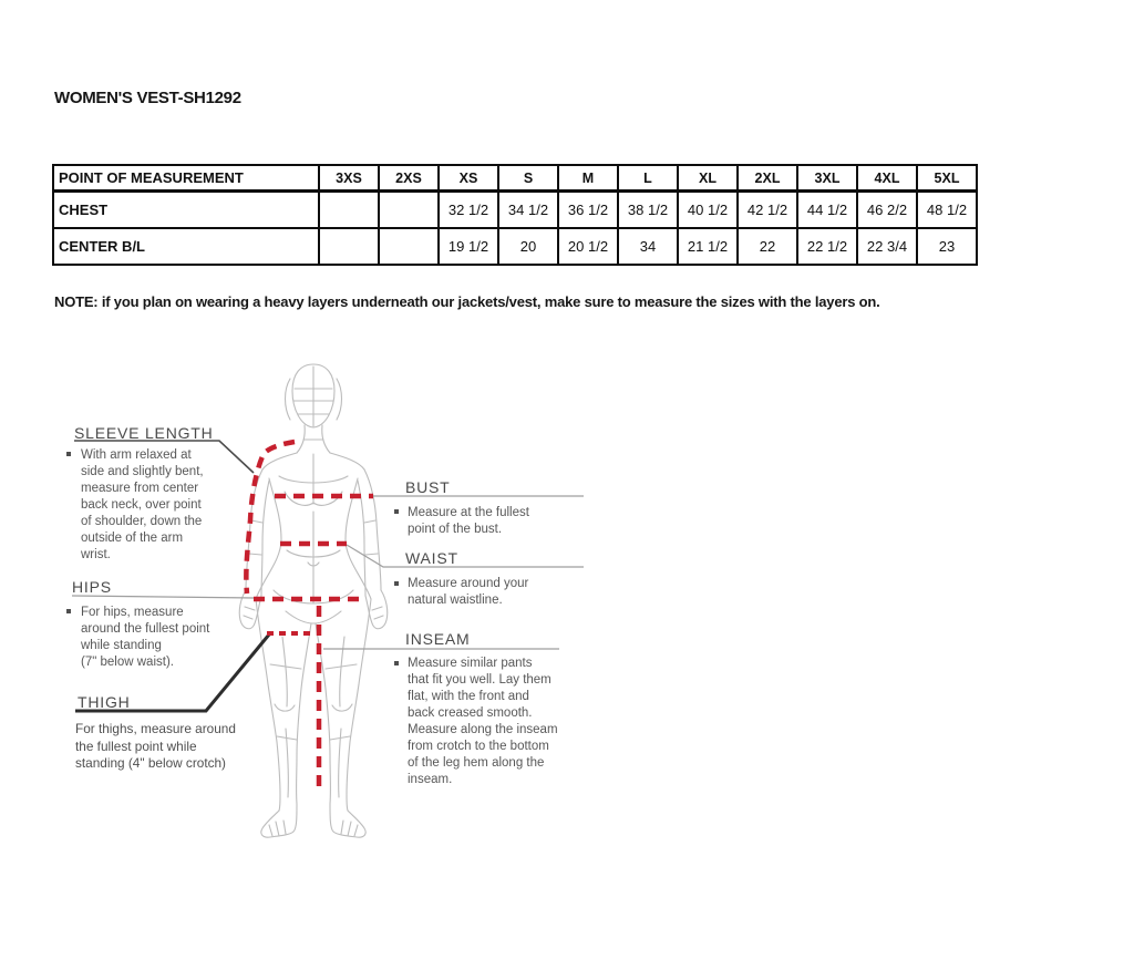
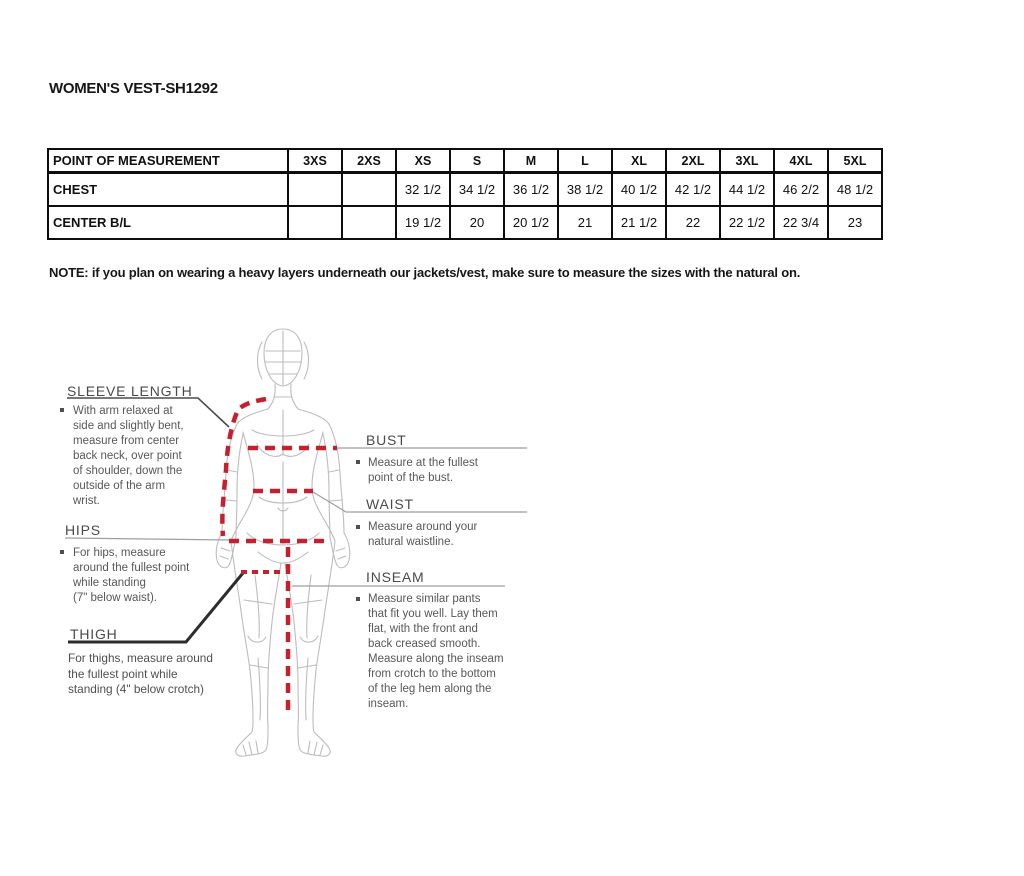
  WOMEN'S VEST-SH1292
  POINT OF MEASUREMENT	3XS	2XS	XS	S	M	L	XL	2XL	3XL	4XL	5XL
  CHEST			32 1/2	34 1/2	36 1/2	38 1/2	40 1/2	42 1/2	44 1/2	46 2/2	48 1/2
- CENTER B/L			19 1/2	20	20 1/2	34	21 1/2	22	22 1/2	22 3/4	23
+ CENTER B/L			19 1/2	20	20 1/2	21	21 1/2	22	22 1/2	22 3/4	23
- NOTE: if you plan on wearing a heavy layers underneath our jackets/vest, make sure to measure the sizes with the layers on.
+ NOTE: if you plan on wearing a heavy layers underneath our jackets/vest, make sure to measure the sizes with the natural on.
  SLEEVE LENGTH
  With arm relaxed at
  side and slightly bent,
  measure from center
  back neck, over point
  of shoulder, down the
  outside of the arm
  wrist.
  HIPS
  For hips, measure
  around the fullest point
  while standing
  (7" below waist).
  THIGH
  For thighs, measure around
  the fullest point while
  standing (4" below crotch)
  BUST
  Measure at the fullest
  point of the bust.
  WAIST
  Measure around your
  natural waistline.
  INSEAM
  Measure similar pants
  that fit you well. Lay them
  flat, with the front and
  back creased smooth.
  Measure along the inseam
  from crotch to the bottom
  of the leg hem along the
  inseam.
